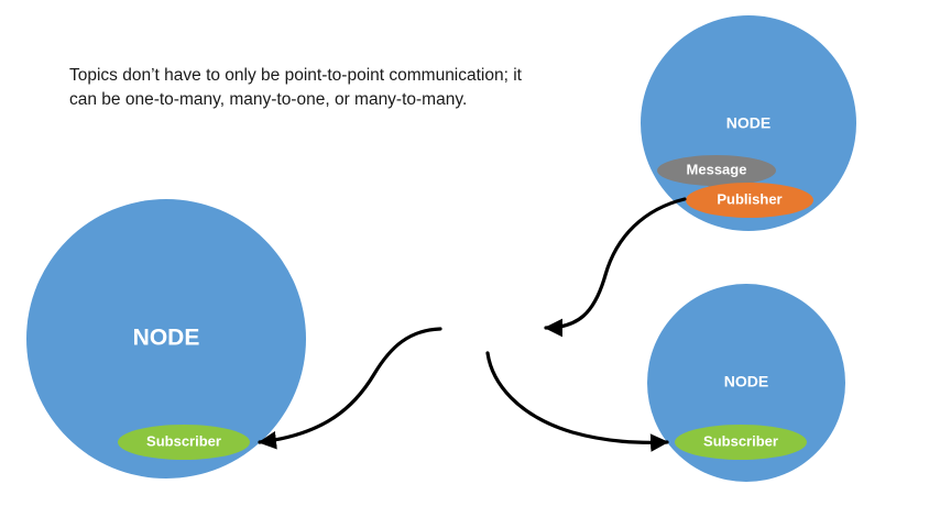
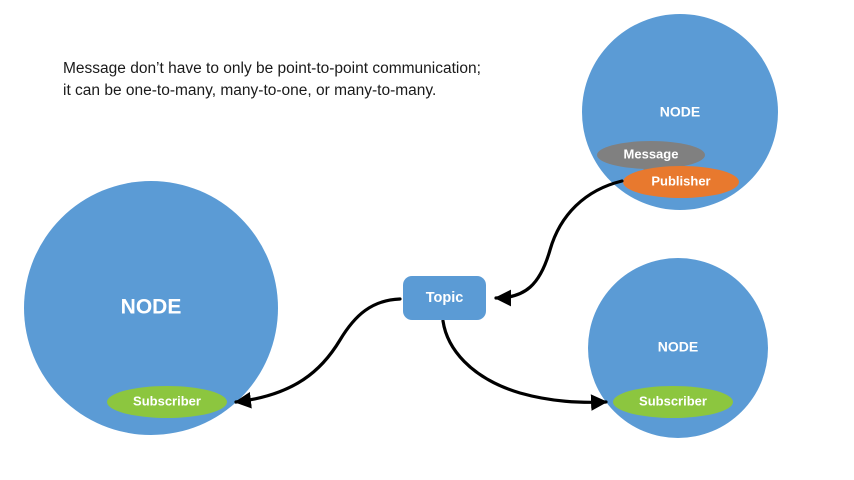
- Topics don’t have to only be point-to-point communication; it can be one-to-many, many-to-one, or many-to-many.
+ Message don’t have to only be point-to-point communication; it can be one-to-many, many-to-one, or many-to-many.
  NODE
  Message
  Publisher
  NODE
  Subscriber
  NODE
  Subscriber
+ Topic
